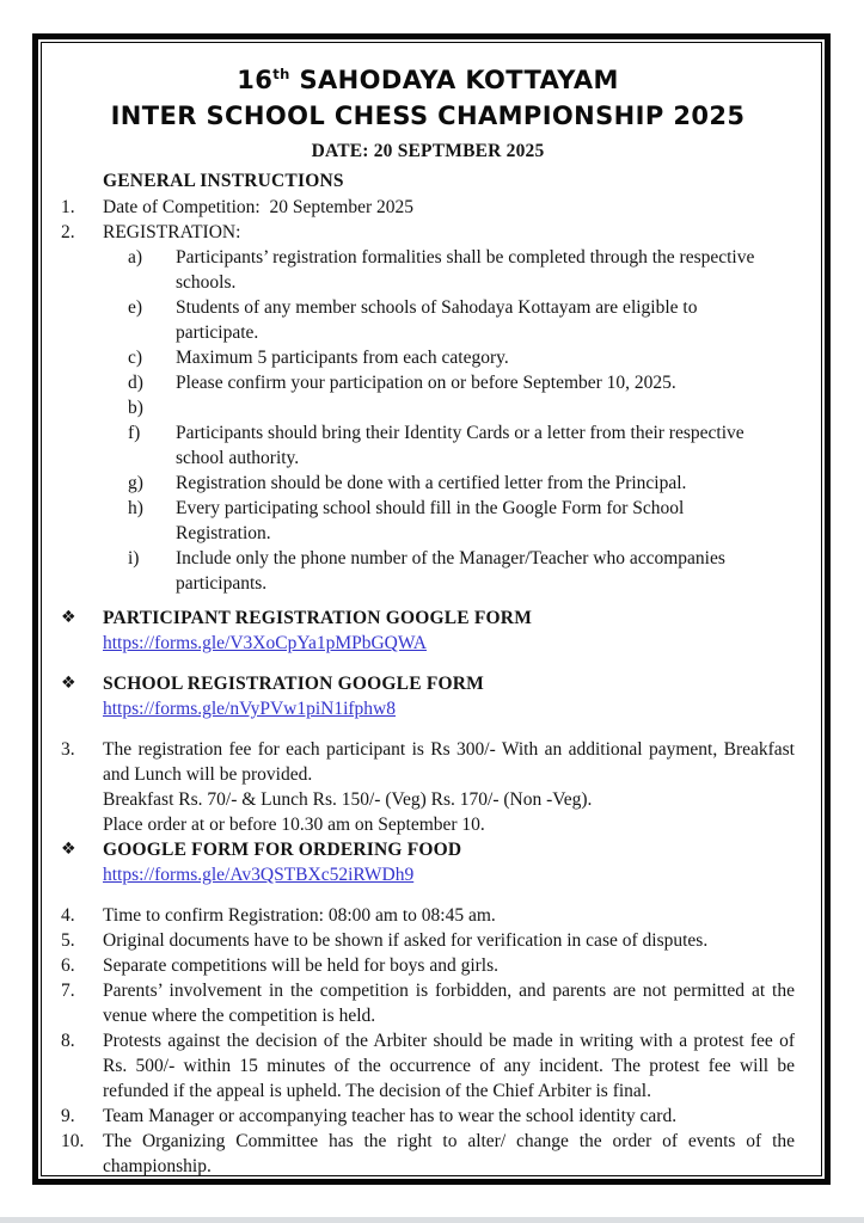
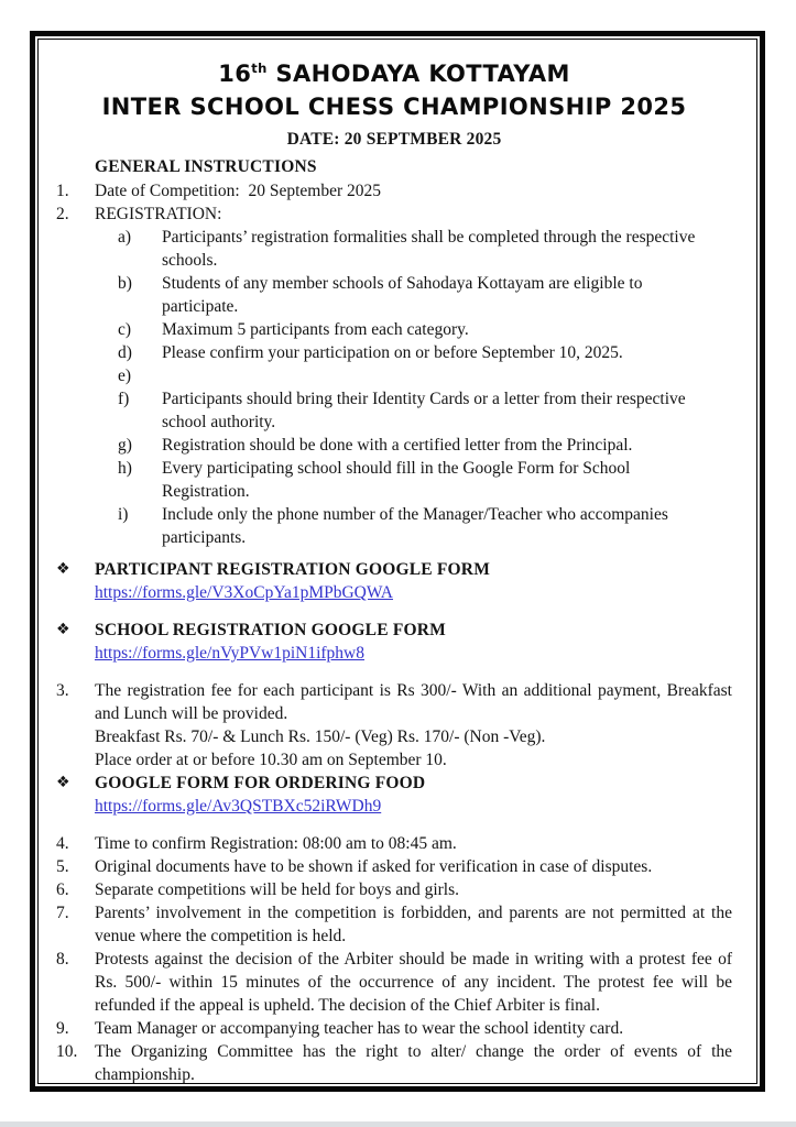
  16th SAHODAYA KOTTAYAM
  INTER SCHOOL CHESS CHAMPIONSHIP 2025
  DATE: 20 SEPTMBER 2025
  GENERAL INSTRUCTIONS
  1.
  Date of Competition: 20 September 2025
  2.
  REGISTRATION:
  a)
  Participants’ registration formalities shall be completed through the respective schools.
- e)
+ b)
  Students of any member schools of Sahodaya Kottayam are eligible to participate.
  c)
  Maximum 5 participants from each category.
  d)
  Please confirm your participation on or before September 10, 2025.
- b)
+ e)
  f)
  Participants should bring their Identity Cards or a letter from their respective school authority.
  g)
  Registration should be done with a certified letter from the Principal.
  h)
  Every participating school should fill in the Google Form for School Registration.
  i)
  Include only the phone number of the Manager/Teacher who accompanies participants.
  ❖
  PARTICIPANT REGISTRATION GOOGLE FORM
  https://forms.gle/V3XoCpYa1pMPbGQWA
  ❖
  SCHOOL REGISTRATION GOOGLE FORM
  https://forms.gle/nVyPVw1piN1ifphw8
  3.
  The registration fee for each participant is Rs 300/- With an additional payment, Breakfast and Lunch will be provided.
  Breakfast Rs. 70/- & Lunch Rs. 150/- (Veg) Rs. 170/- (Non -Veg).
  Place order at or before 10.30 am on September 10.
  ❖
  GOOGLE FORM FOR ORDERING FOOD
  https://forms.gle/Av3QSTBXc52iRWDh9
  4.
  Time to confirm Registration: 08:00 am to 08:45 am.
  5.
  Original documents have to be shown if asked for verification in case of disputes.
  6.
  Separate competitions will be held for boys and girls.
  7.
  Parents’ involvement in the competition is forbidden, and parents are not permitted at the venue where the competition is held.
  8.
  Protests against the decision of the Arbiter should be made in writing with a protest fee of Rs. 500/- within 15 minutes of the occurrence of any incident. The protest fee will be refunded if the appeal is upheld. The decision of the Chief Arbiter is final.
  9.
  Team Manager or accompanying teacher has to wear the school identity card.
  10.
  The Organizing Committee has the right to alter/ change the order of events of the championship.
